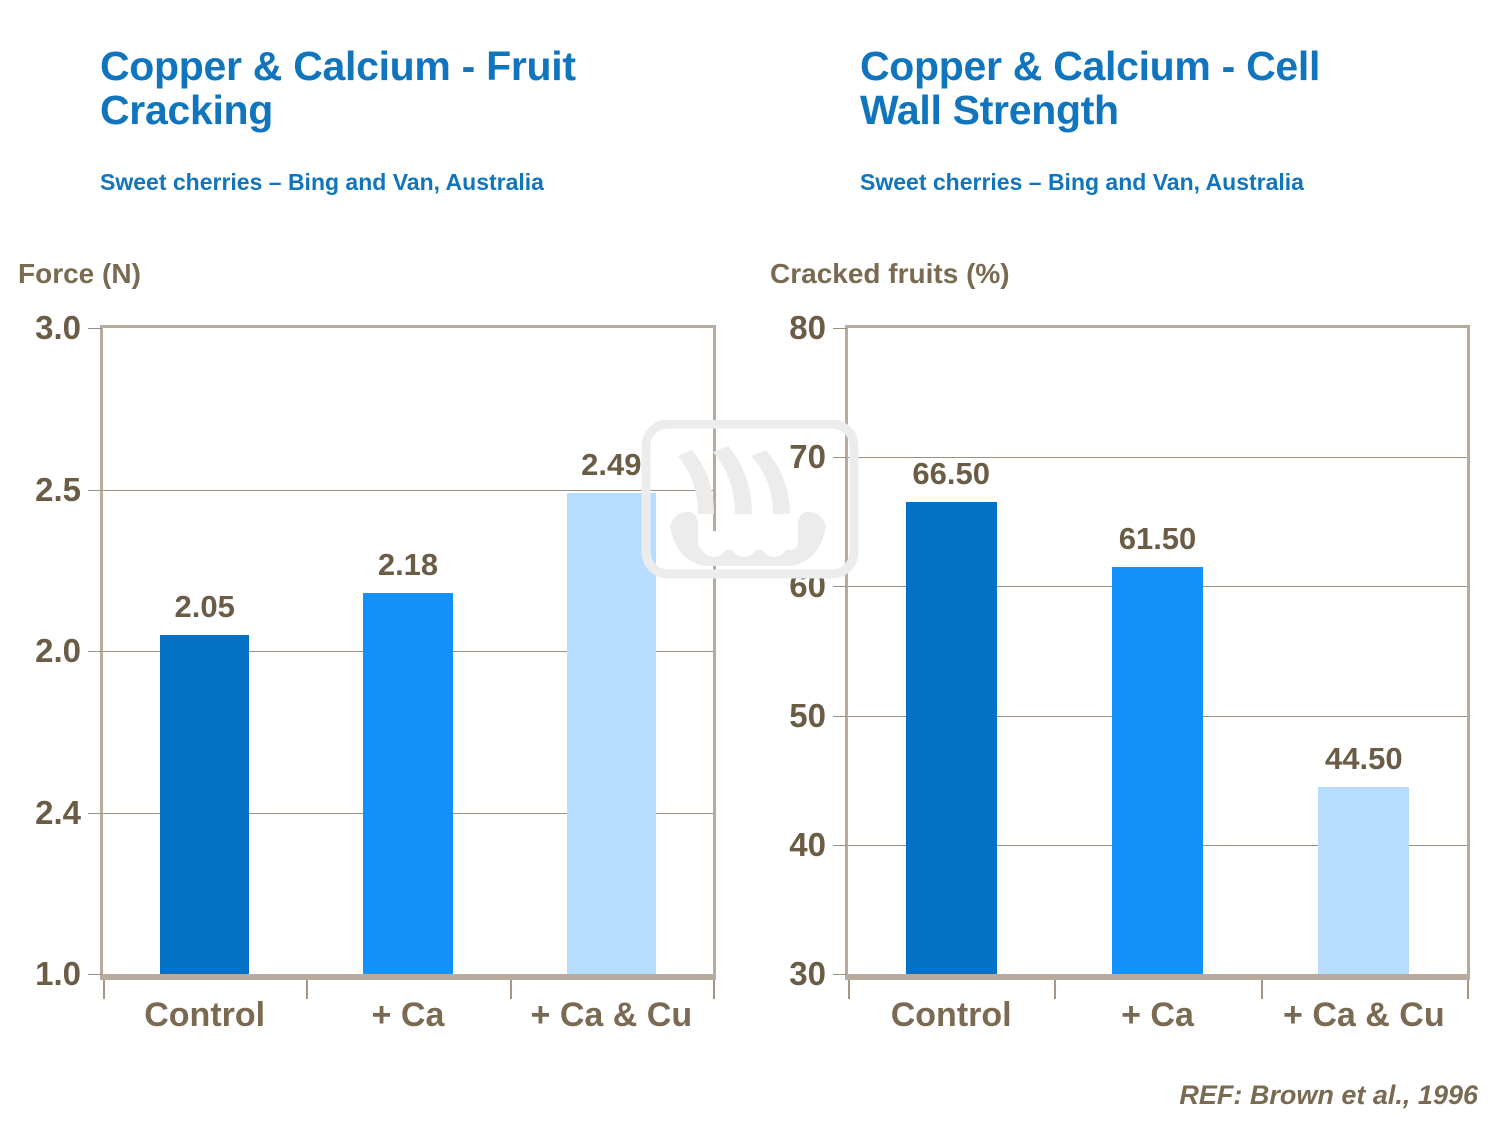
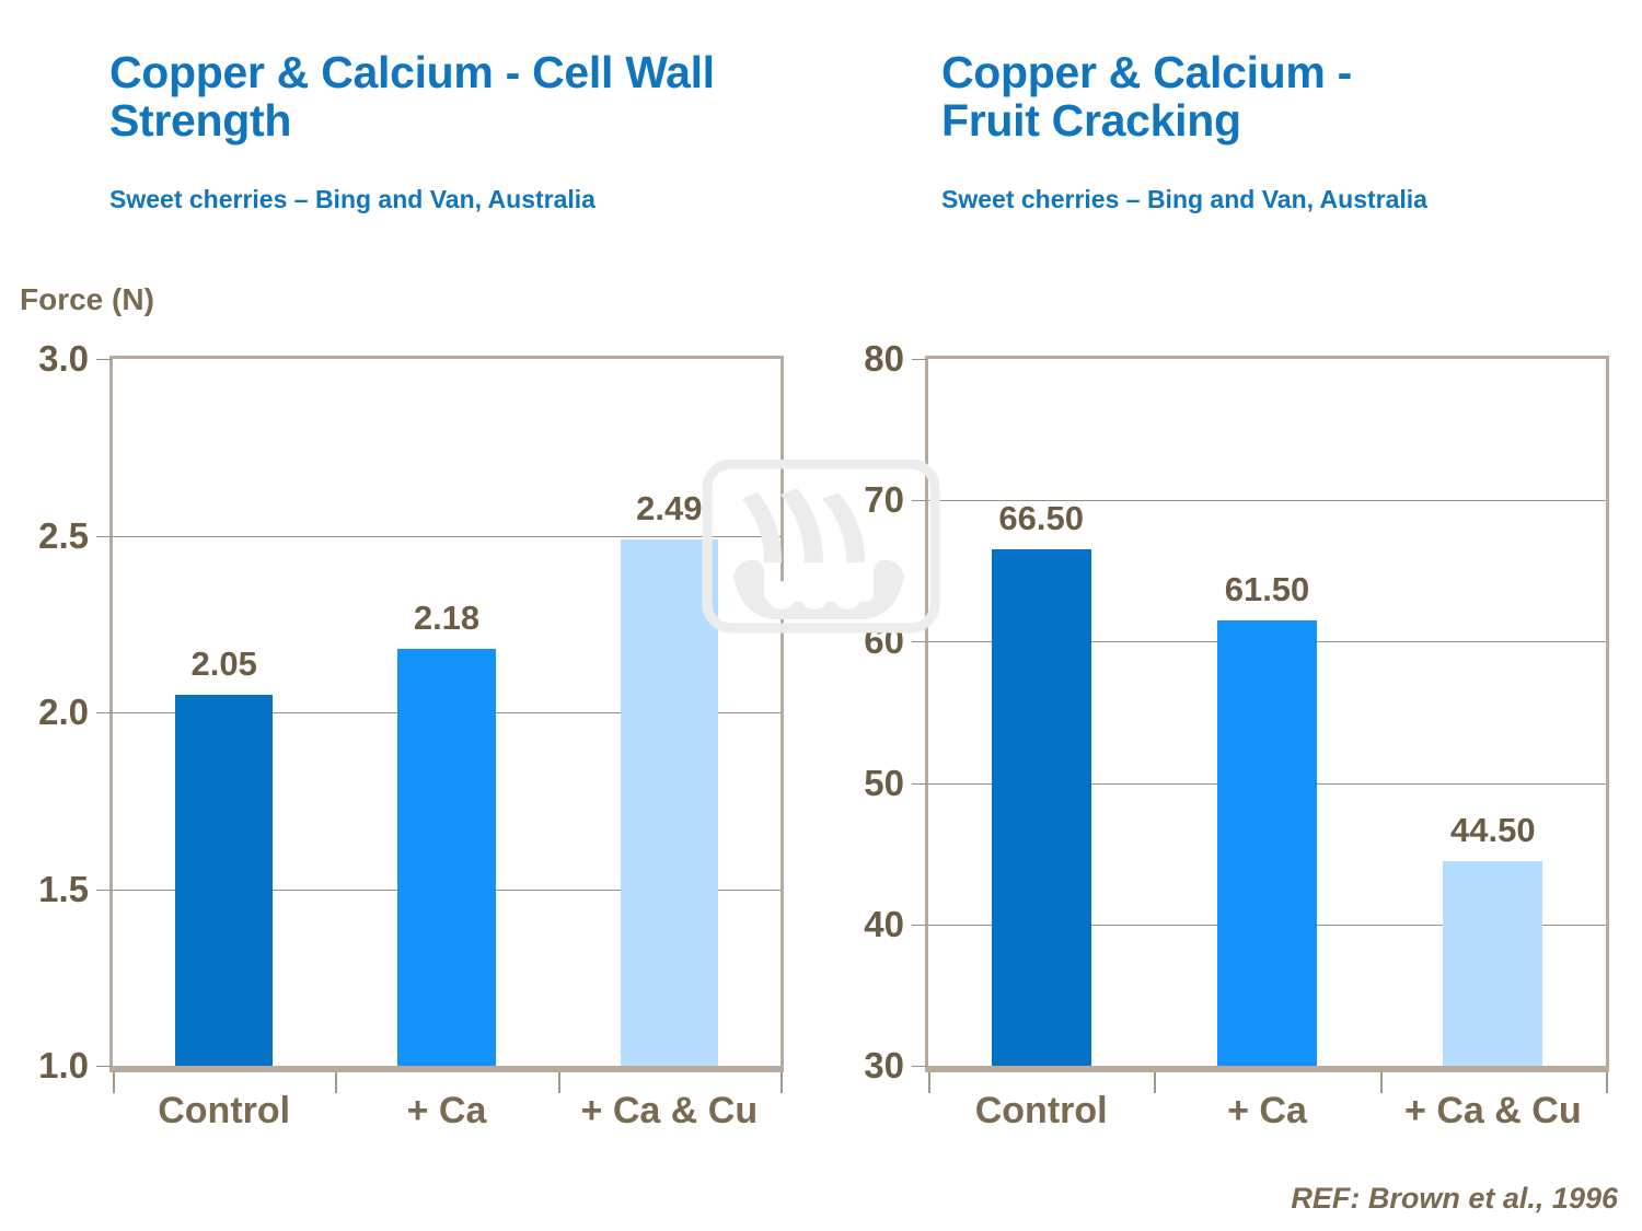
- Copper & Calcium - Fruit Cracking
+ Copper & Calcium - Cell Wall Strength
  Sweet cherries – Bing and Van, Australia
  Force (N)
  1.0
- 2.4
+ 1.5
  2.0
  2.5
  3.0
  2.05
  Control
  2.18
  + Ca
  2.49
  + Ca & Cu
- Copper & Calcium - Cell Wall Strength
+ Copper & Calcium - Fruit Cracking
  Sweet cherries – Bing and Van, Australia
- Cracked fruits (%)
  30
  40
  50
  60
  70
  80
  66.50
  Control
  61.50
  + Ca
  44.50
  + Ca & Cu
  REF: Brown et al., 1996
